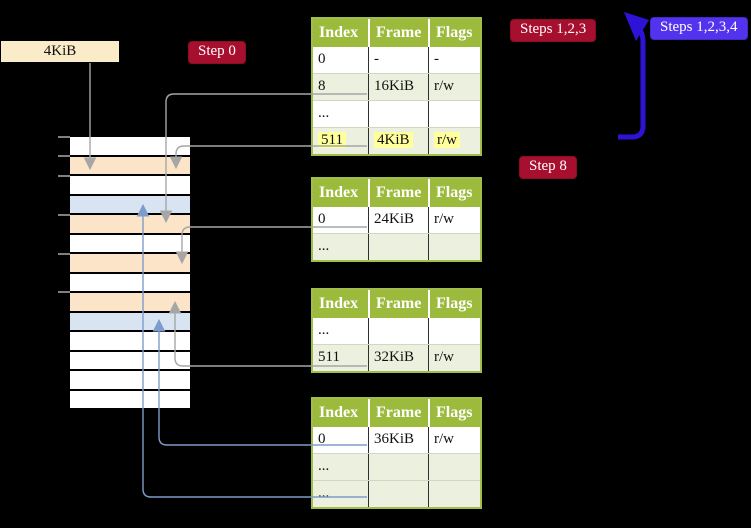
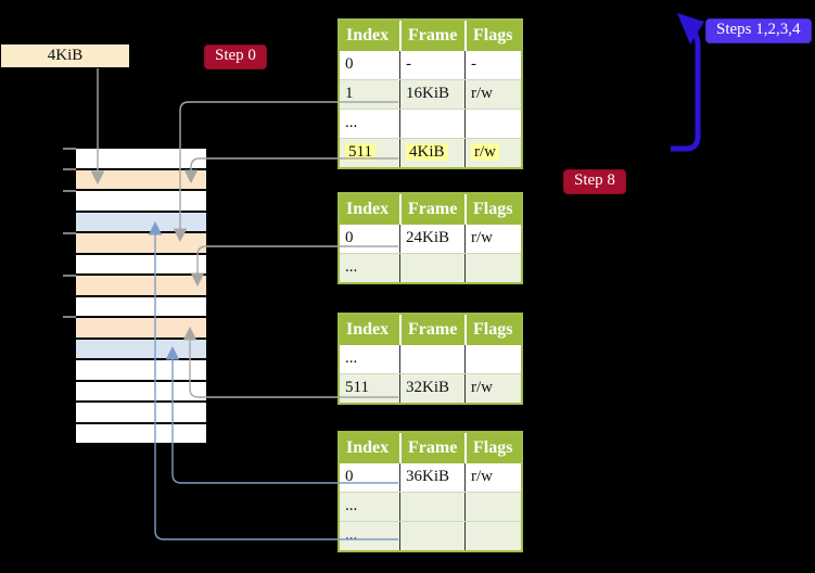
  4KiB
  Index
  Frame
  Flags
  0
  -
  -
- 8
+ 1
  16KiB
  r/w
  ...
  511
  4KiB
  r/w
  Index
  Frame
  Flags
  0
  24KiB
  r/w
  ...
  Index
  Frame
  Flags
  ...
  511
  32KiB
  r/w
  Index
  Frame
  Flags
  0
  36KiB
  r/w
  ...
  ...
  Step 0
- Steps 1,2,3
  Steps 1,2,3,4
  Step 8
